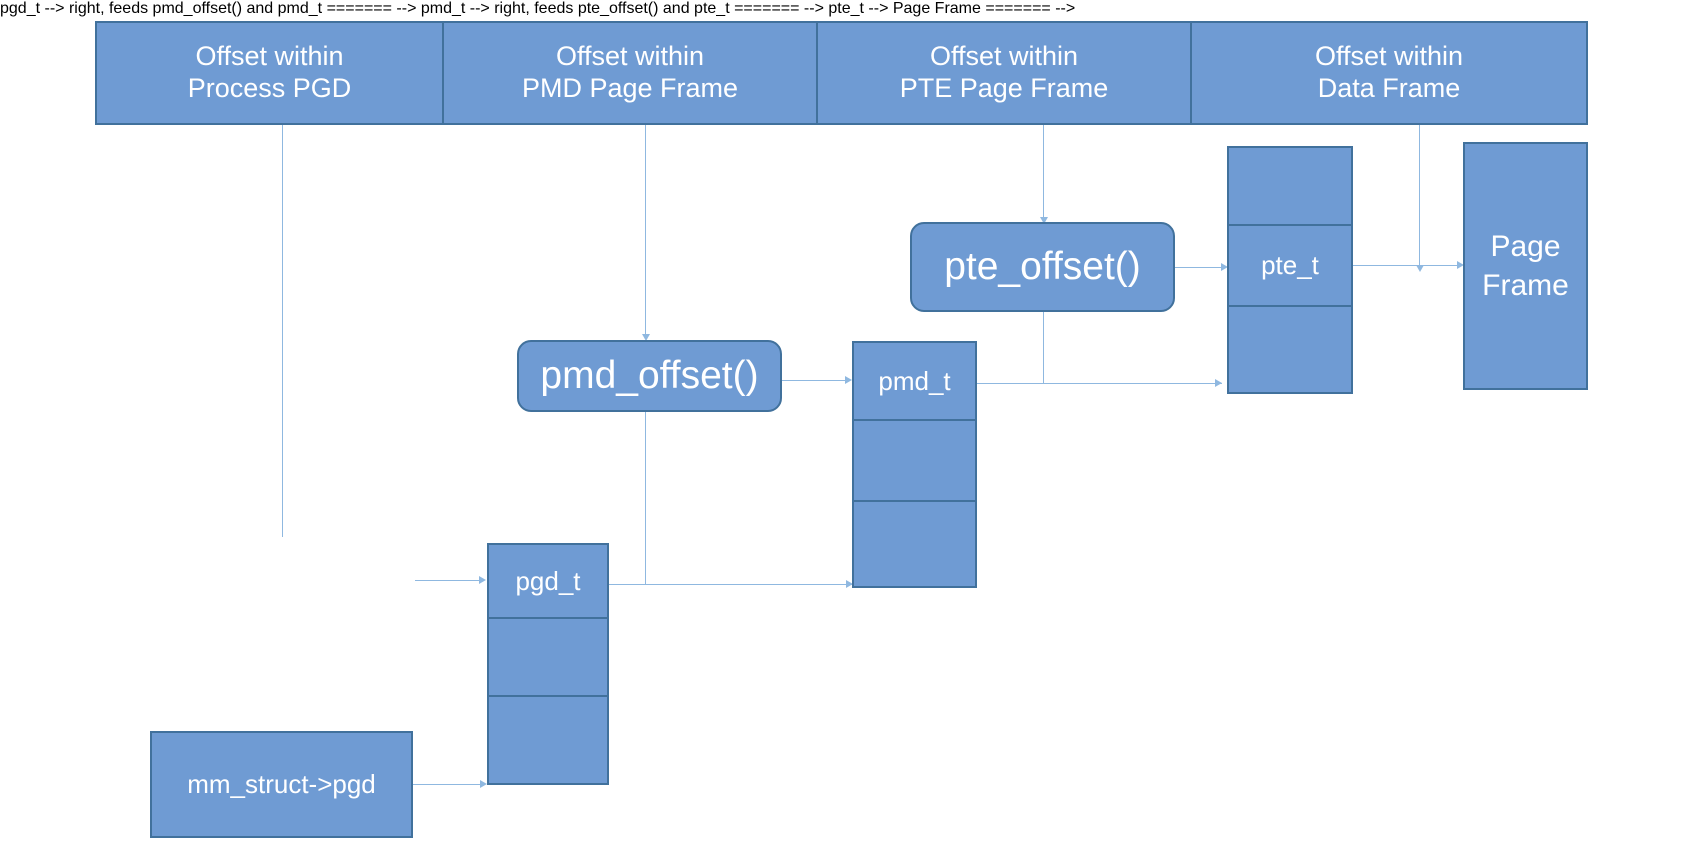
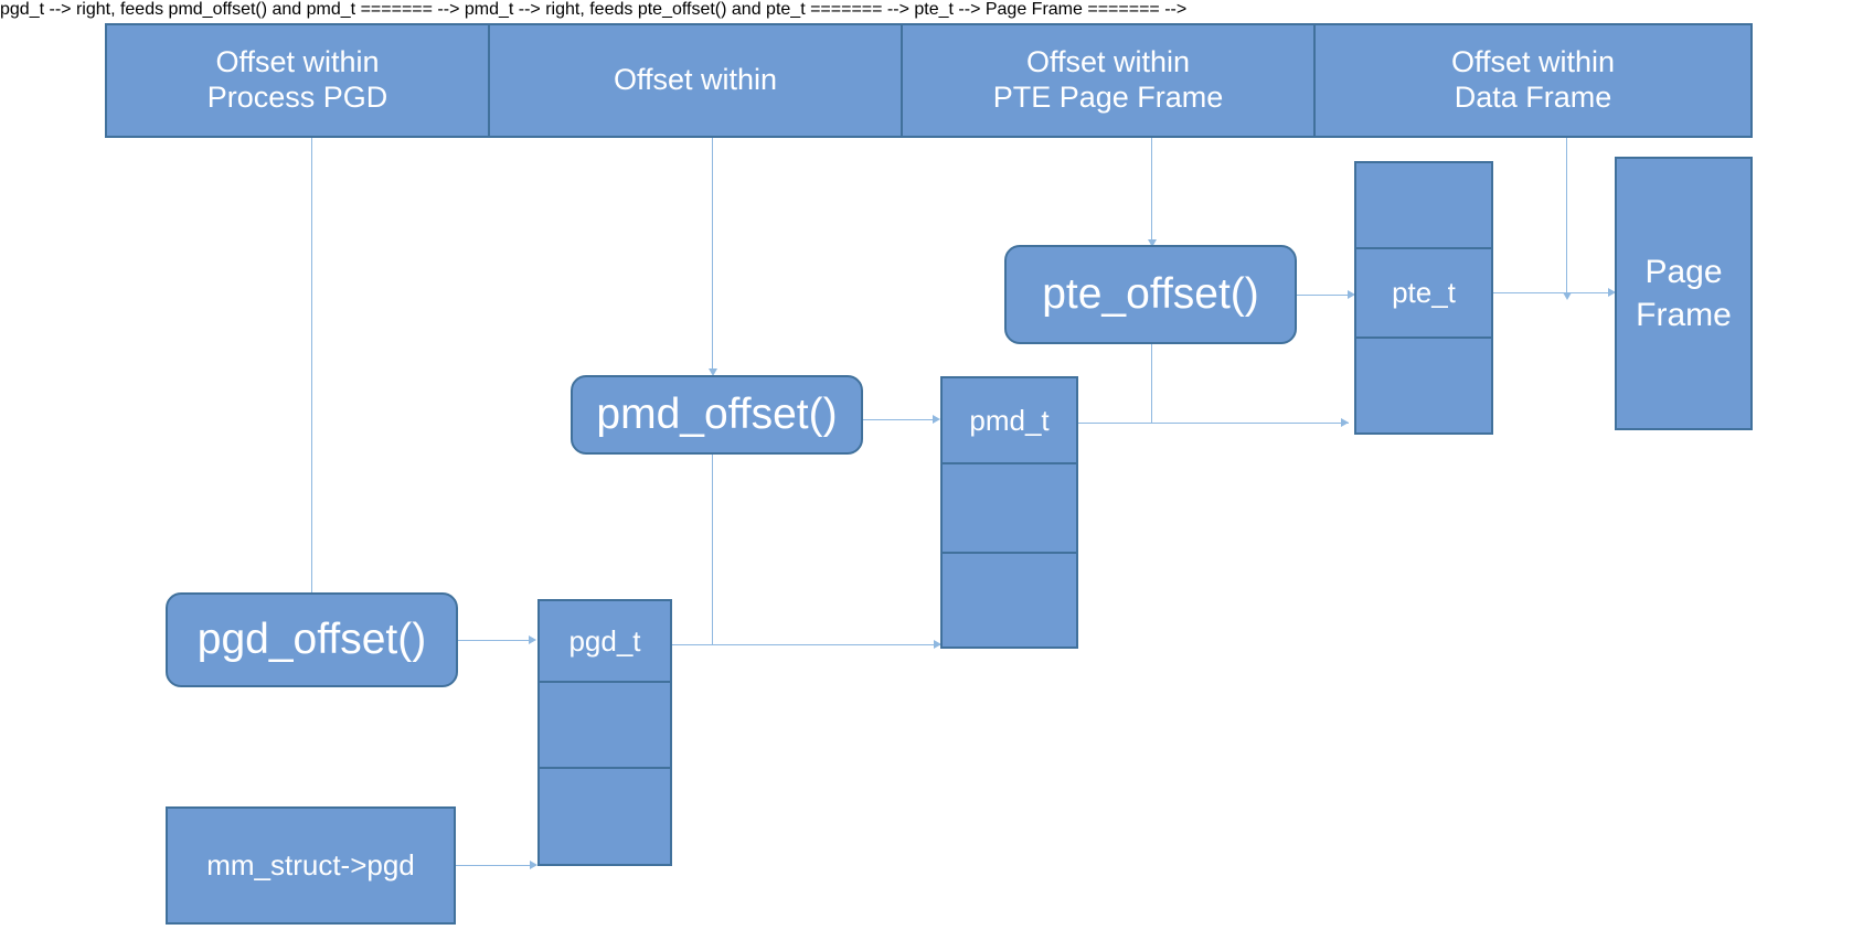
  Offset within
  Process PGD
  Offset within
- PMD Page Frame
  Offset within
  PTE Page Frame
  Offset within
  Data Frame
+ pgd_offset()
  pgd_t -->
  pgd_t
  mm_struct->pgd
  right, feeds pmd_offset() and pmd_t ======= -->
  pmd_offset()
  pmd_t -->
  pmd_t
  right, feeds pte_offset() and pte_t ======= -->
  pte_offset()
  pte_t -->
  pte_t
  Page Frame ======= -->
  Page Frame
